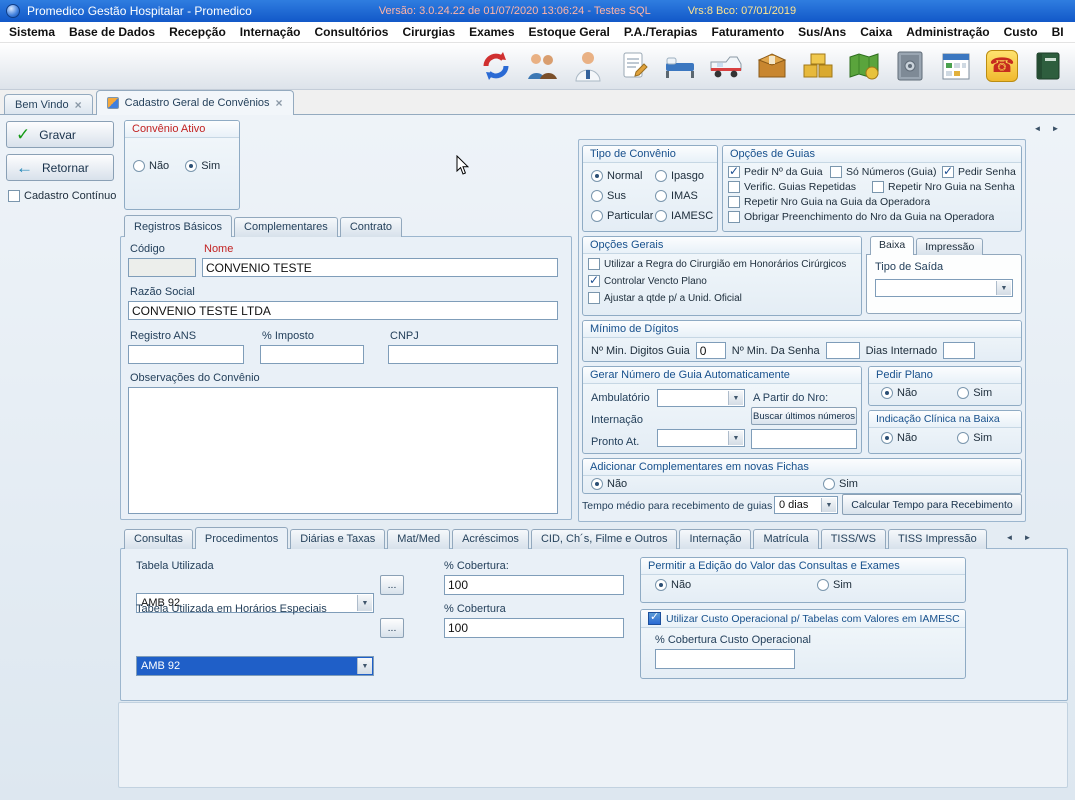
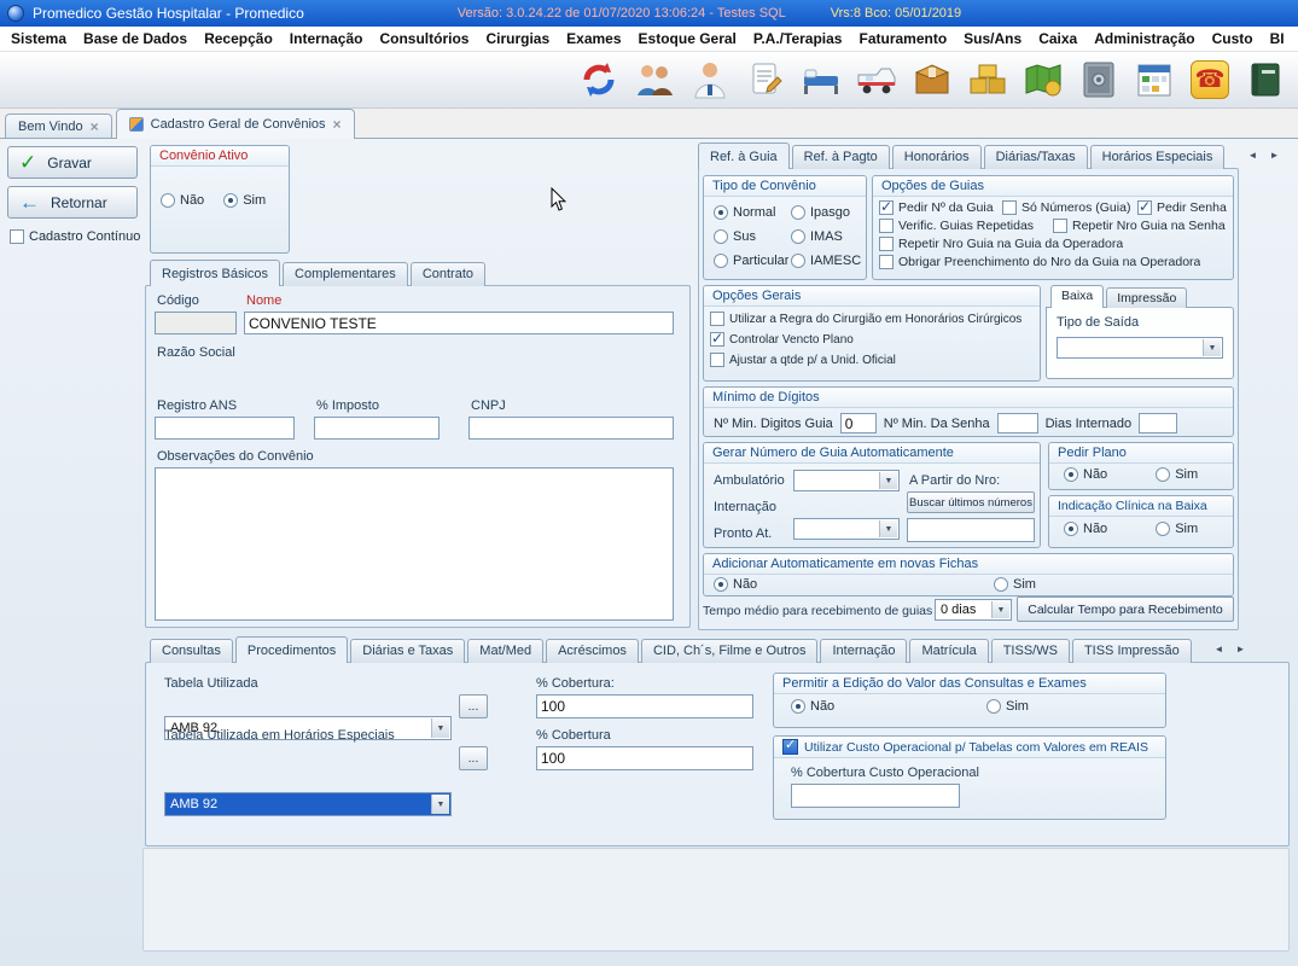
  Promedico Gestão Hospitalar - Promedico
  Versão: 3.0.24.22 de 01/07/2020 13:06:24 - Testes SQL
- Vrs:8 Bco: 07/01/2019
+ Vrs:8 Bco: 05/01/2019
  Sistema
  Base de Dados
  Recepção
  Internação
  Consultórios
  Cirurgias
  Exames
  Estoque Geral
  P.A./Terapias
  Faturamento
  Sus/Ans
  Caixa
  Administração
  Custo
  BI
  ☎
  Bem Vindo
  Cadastro Geral de Convênios
  Gravar
  Retornar
  Cadastro Contínuo
  Convênio Ativo
  Não
  Sim
  Registros Básicos
  Complementares
  Contrato
  Código
  Nome
  CONVENIO TESTE
  Razão Social
- CONVENIO TESTE LTDA
  Registro ANS
  % Imposto
  CNPJ
  Observações do Convênio
+ Ref. à Guia
+ Ref. à Pagto
+ Honorários
+ Diárias/Taxas
+ Horários Especiais
  Tipo de Convênio
  Normal
  Ipasgo
  Sus
  IMAS
  Particular
  IAMESC
  Opções de Guias
  Pedir Nº da Guia
  Só Números (Guia)
  Pedir Senha
  Verific. Guias Repetidas
  Repetir Nro Guia na Senha
  Repetir Nro Guia na Guia da Operadora
  Obrigar Preenchimento do Nro da Guia na Operadora
  Opções Gerais
  Utilizar a Regra do Cirurgião em Honorários Cirúrgicos
  Controlar Vencto Plano
  Ajustar a qtde p/ a Unid. Oficial
  Baixa
  Impressão
  Tipo de Saída
  Mínimo de Dígitos
  Nº Min. Digitos Guia
  0
  Nº Min. Da Senha
  Dias Internado
  Gerar Número de Guia Automaticamente
  Ambulatório
  A Partir do Nro:
  Internação
  Buscar últimos números
  Pronto At.
  Pedir Plano
  Não
  Sim
  Indicação Clínica na Baixa
  Não
  Sim
- Adicionar Complementares em novas Fichas
+ Adicionar Automaticamente em novas Fichas
  Não
  Sim
  Tempo médio para recebimento de guias
  0 dias
  Calcular Tempo para Recebimento
  Consultas
  Procedimentos
  Diárias e Taxas
  Mat/Med
  Acréscimos
  CID, Ch´s, Filme e Outros
  Internação
  Matrícula
  TISS/WS
  TISS Impressão
  Tabela Utilizada
  AMB 92
  ...
  % Cobertura:
  100
  Tabela Utilizada em Horários Especiais
  AMB 92
  ...
  % Cobertura
  100
  Permitir a Edição do Valor das Consultas e Exames
  Não
  Sim
- Utilizar Custo Operacional p/ Tabelas com Valores em IAMESC
+ Utilizar Custo Operacional p/ Tabelas com Valores em REAIS
  % Cobertura Custo Operacional
